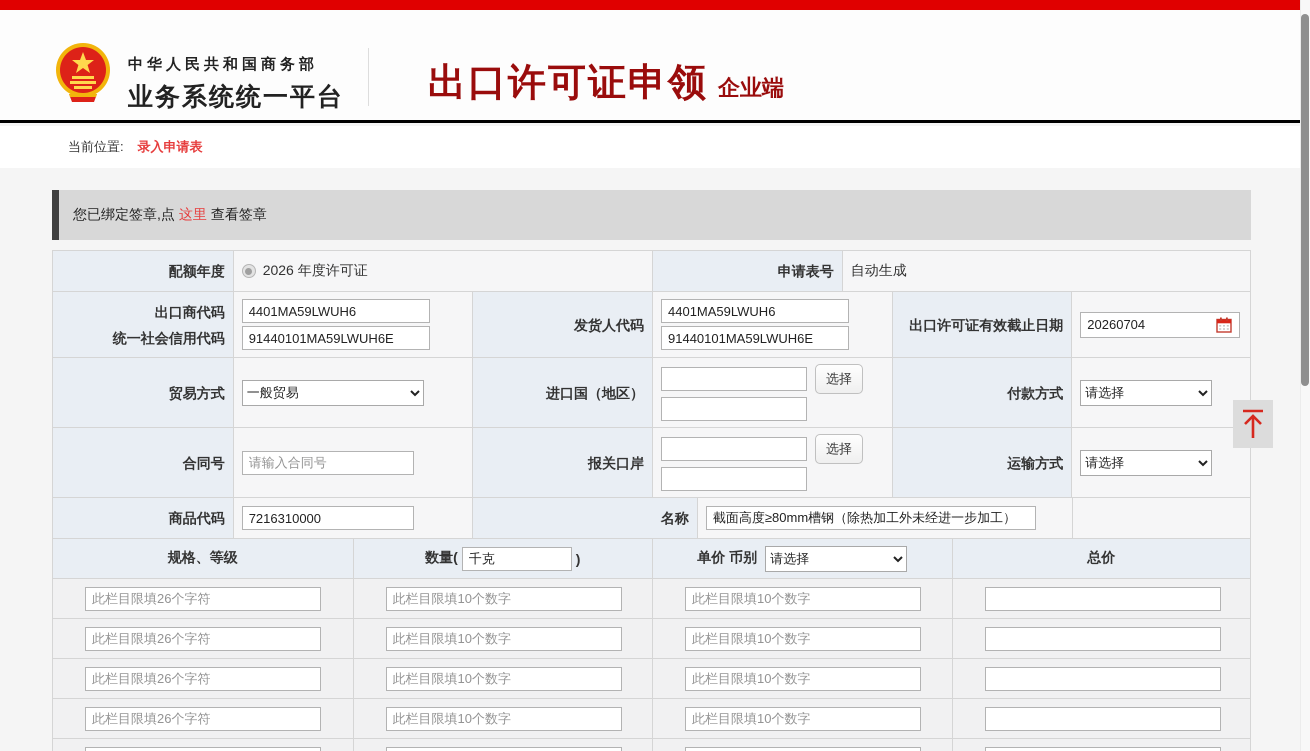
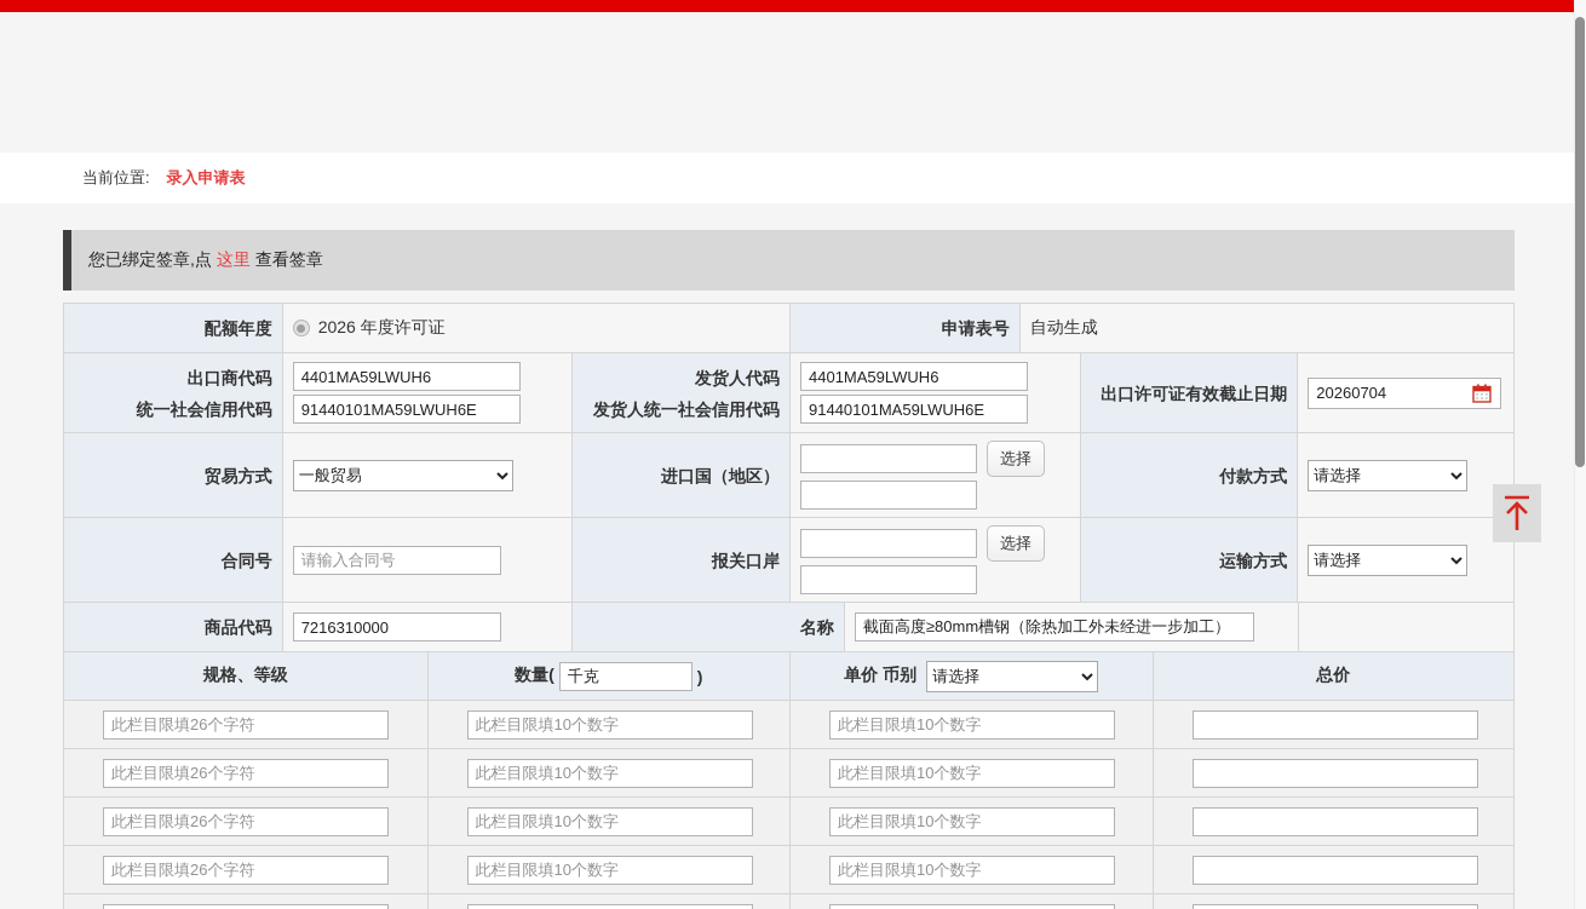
- 中华人民共和国商务部
- 业务系统统一平台
- 出口许可证申领 企业端
  当前位置:
  录入申请表
  您已绑定签章,点 这里 查看签章
  配额年度
  2026 年度许可证
  申请表号
  自动生成
  出口商代码
  统一社会信用代码
  4401MA59LWUH6
  91440101MA59LWUH6E
  发货人代码
+ 发货人统一社会信用代码
  4401MA59LWUH6
  91440101MA59LWUH6E
  出口许可证有效截止日期
  20260704
  贸易方式
  一般贸易
  进口国（地区）
  选择
  付款方式
  请选择
  合同号
  请输入合同号
  报关口岸
  选择
  运输方式
  请选择
  商品代码
  7216310000
  名称
  截面高度≥80mm槽钢（除热加工外未经进一步加工）
  规格、等级
  数量(
  千克
  )
  单价 币别
  请选择
  总价
  此栏目限填26个字符
  此栏目限填10个数字
  此栏目限填10个数字
  此栏目限填26个字符
  此栏目限填10个数字
  此栏目限填10个数字
  此栏目限填26个字符
  此栏目限填10个数字
  此栏目限填10个数字
  此栏目限填26个字符
  此栏目限填10个数字
  此栏目限填10个数字
